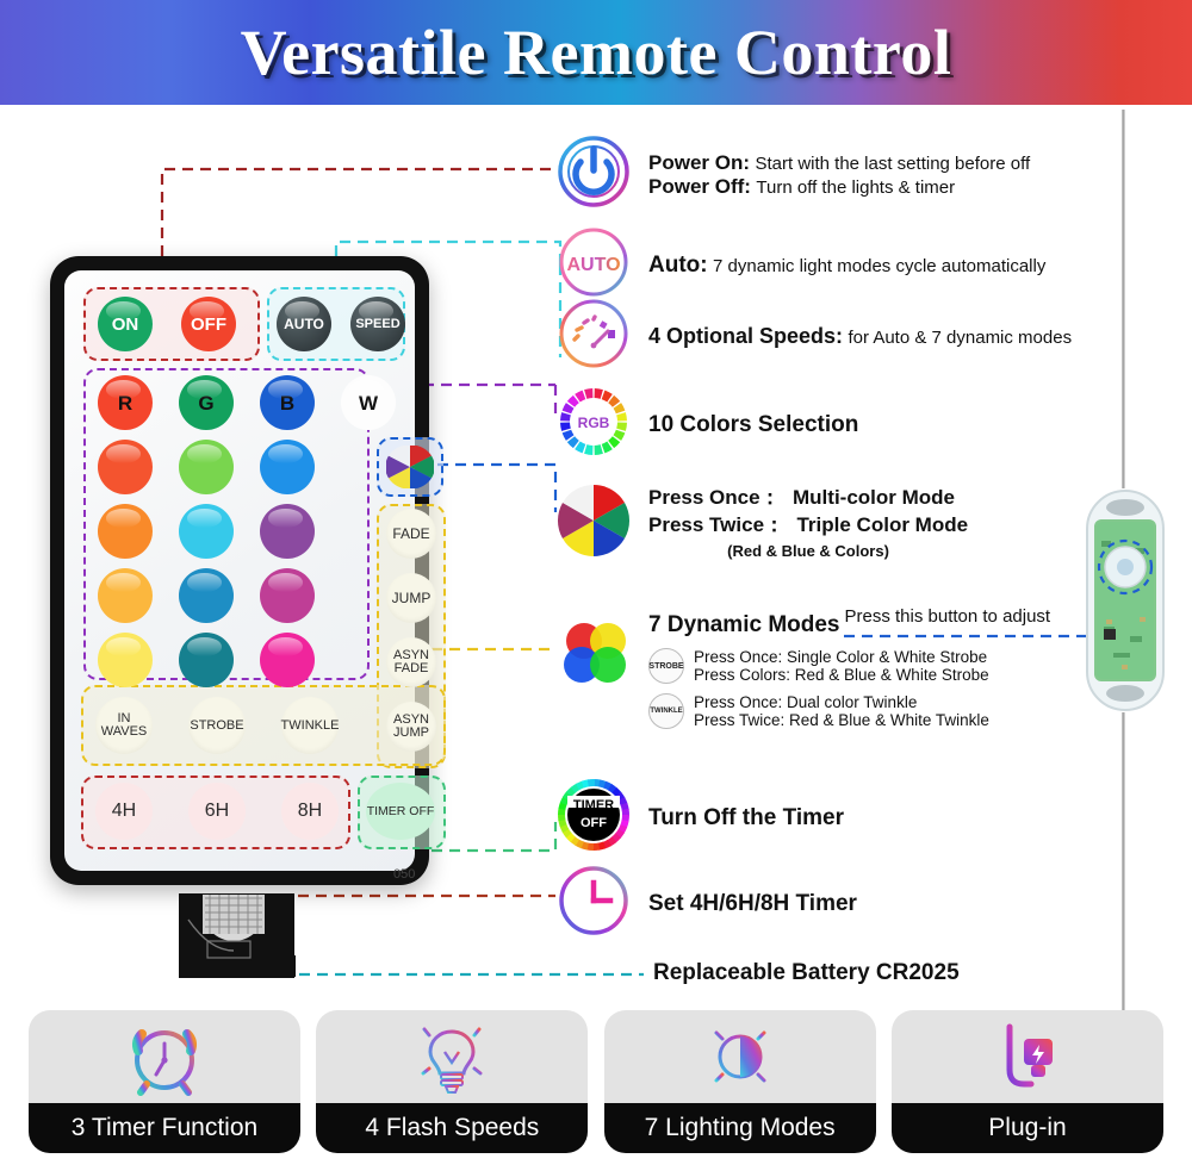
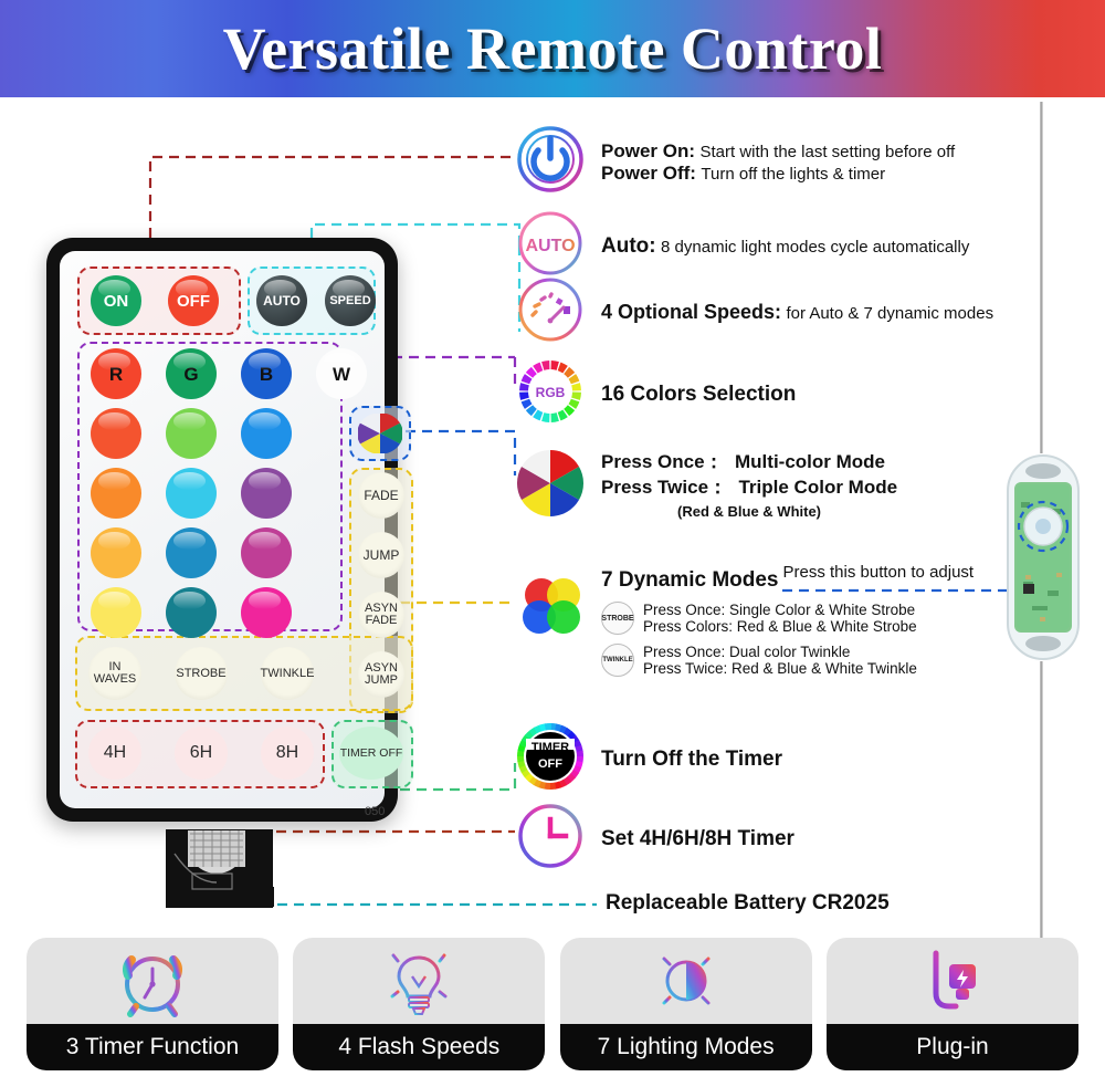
  Versatile Remote Control
  ON
  OFF
  AUTO
  SPEED
  R
  G
  B
  W
  FADE
  JUMP
  ASYN
  FADE
  ASYN
  JUMP
  IN
  WAVES
  STROBE
  TWINKLE
  4H
  6H
  8H
  TIMER OFF
  050
  Power On: Start with the last setting before off
  Power Off: Turn off the lights & timer
  AUTO
- Auto: 7 dynamic light modes cycle automatically
+ Auto: 8 dynamic light modes cycle automatically
  4 Optional Speeds: for Auto & 7 dynamic modes
  RGB
- 10 Colors Selection
+ 16 Colors Selection
  Press Once： Multi-color Mode
  Press Twice： Triple Color Mode
- (Red & Blue & Colors)
+ (Red & Blue & White)
  7 Dynamic Modes
  Press this button to adjust
  Press Once: Single Color & White Strobe
  Press Colors: Red & Blue & White Strobe
  Press Once: Dual color Twinkle
  Press Twice: Red & Blue & White Twinkle
  TIMER
  OFF
  Turn Off the Timer
  Set 4H/6H/8H Timer
  Replaceable Battery CR2025
  3 Timer Function
  4 Flash Speeds
  7 Lighting Modes
  Plug-in
